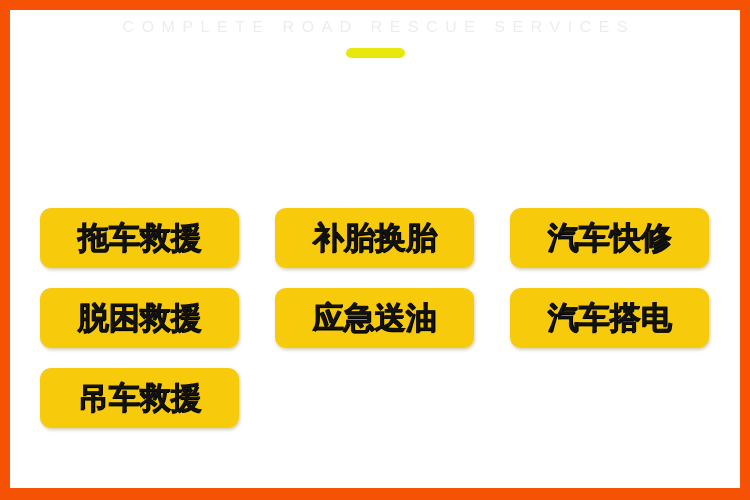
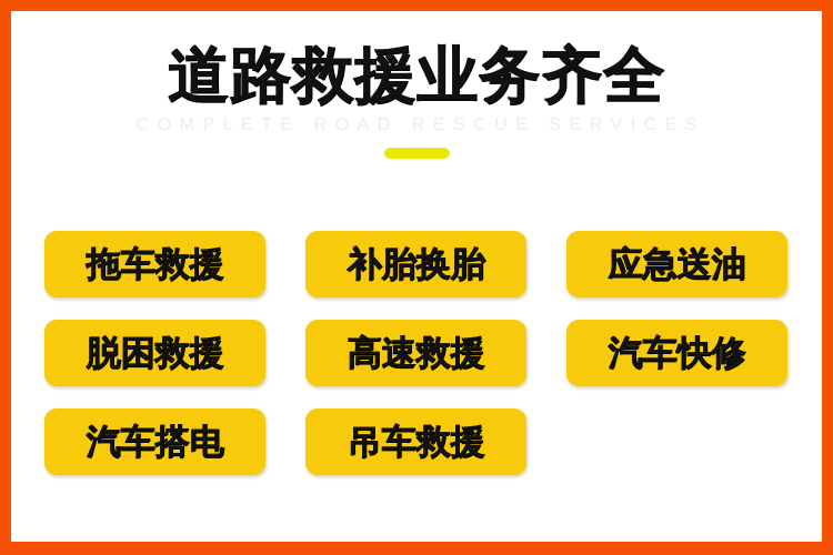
+ 道路救援业务齐全
  拖车救援
  补胎换胎
- 汽车快修
+ 应急送油
  脱困救援
+ 高速救援
- 应急送油
+ 汽车快修
  汽车搭电
  吊车救援
